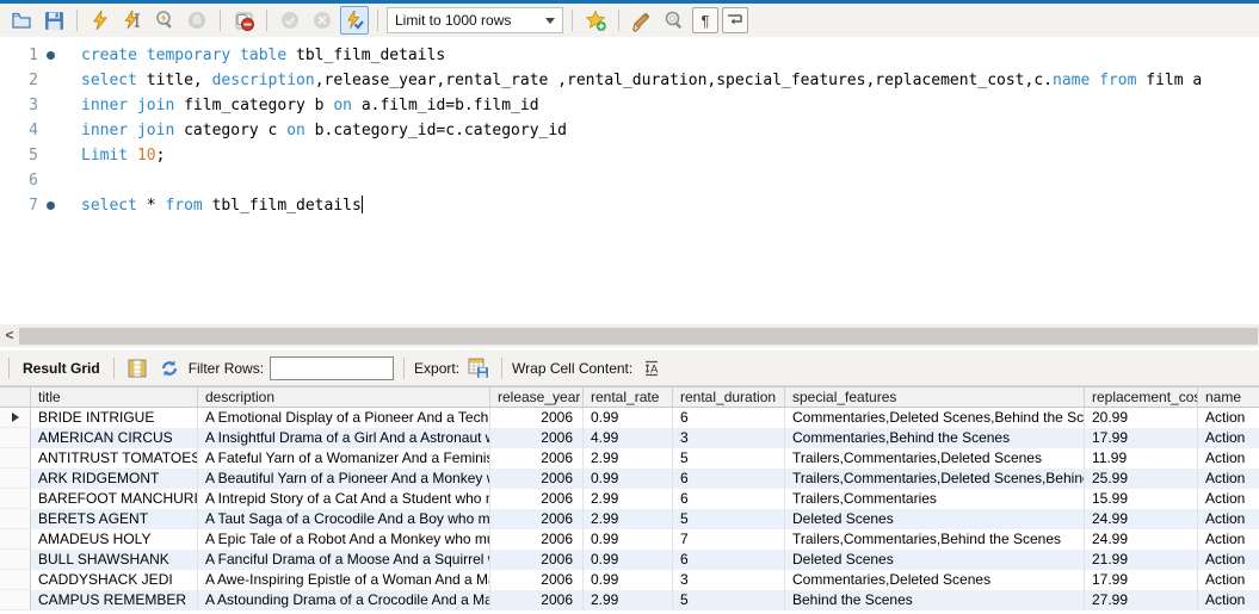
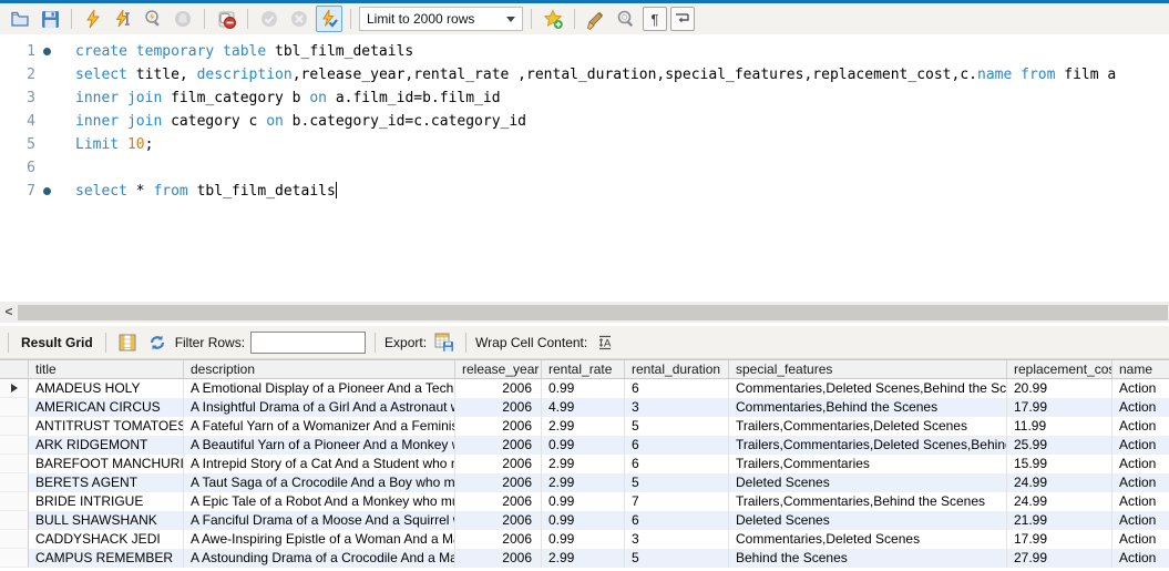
- Limit to 1000 rows
+ Limit to 2000 rows
  ¶
  1
  create temporary table tbl_film_details
  2
  select title, description,release_year,rental_rate ,rental_duration,special_features,replacement_cost,c.name from film a
  3
  inner join film_category b on a.film_id=b.film_id
  4
  inner join category c on b.category_id=c.category_id
  5
  Limit 10;
  6
  7
  select * from tbl_film_details
  <
  Result Grid
  Filter Rows:
  Export:
  Wrap Cell Content:
  A
  title
  description
  release_year
  rental_rate
  rental_duration
  special_features
  replacement_cos
  name
- BRIDE INTRIGUE
+ AMADEUS HOLY
  A Emotional Display of a Pioneer And a Tech
  2006
  0.99
  6
  Commentaries,Deleted Scenes,Behind the Sc
  20.99
  Action
  AMERICAN CIRCUS
  A Insightful Drama of a Girl And a Astronaut
  2006
  4.99
  3
  Commentaries,Behind the Scenes
  17.99
  Action
  ANTITRUST TOMATOES
  A Fateful Yarn of a Womanizer And a Feminis
  2006
  2.99
  5
  Trailers,Commentaries,Deleted Scenes
  11.99
  Action
  ARK RIDGEMONT
  A Beautiful Yarn of a Pioneer And a Monkey
  2006
  0.99
  6
  Trailers,Commentaries,Deleted Scenes,Behin
  25.99
  Action
  BAREFOOT MANCHURI
  A Intrepid Story of a Cat And a Student who
  2006
  2.99
  6
  Trailers,Commentaries
  15.99
  Action
  BERETS AGENT
  A Taut Saga of a Crocodile And a Boy who m
  2006
  2.99
  5
  Deleted Scenes
  24.99
  Action
- AMADEUS HOLY
+ BRIDE INTRIGUE
  A Epic Tale of a Robot And a Monkey who m
  2006
  0.99
  7
  Trailers,Commentaries,Behind the Scenes
  24.99
  Action
  BULL SHAWSHANK
  A Fanciful Drama of a Moose And a Squirrel
  2006
  0.99
  6
  Deleted Scenes
  21.99
  Action
  CADDYSHACK JEDI
  A Awe-Inspiring Epistle of a Woman And a M
  2006
  0.99
  3
  Commentaries,Deleted Scenes
  17.99
  Action
  CAMPUS REMEMBER
  A Astounding Drama of a Crocodile And a Ma
  2006
  2.99
  5
  Behind the Scenes
  27.99
  Action
